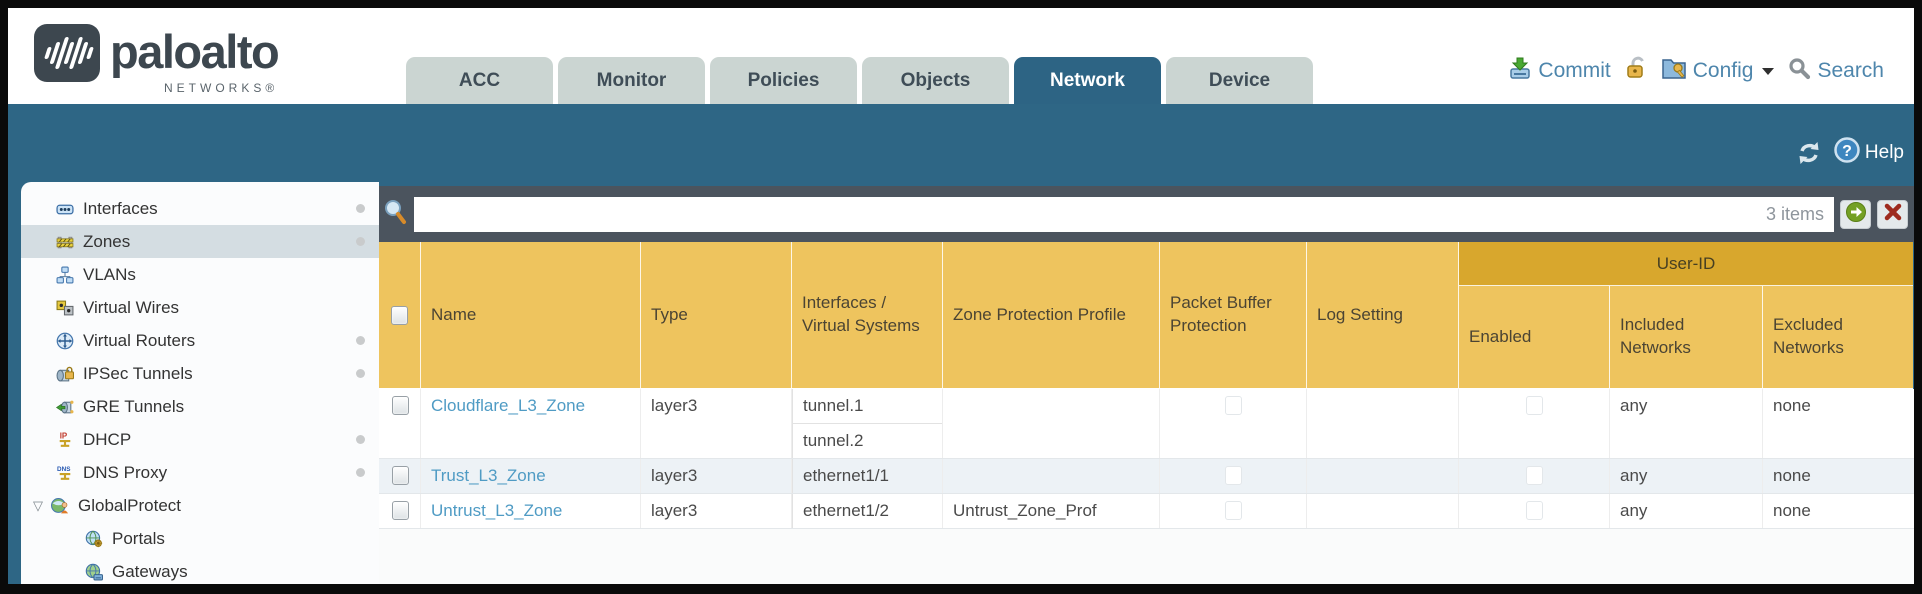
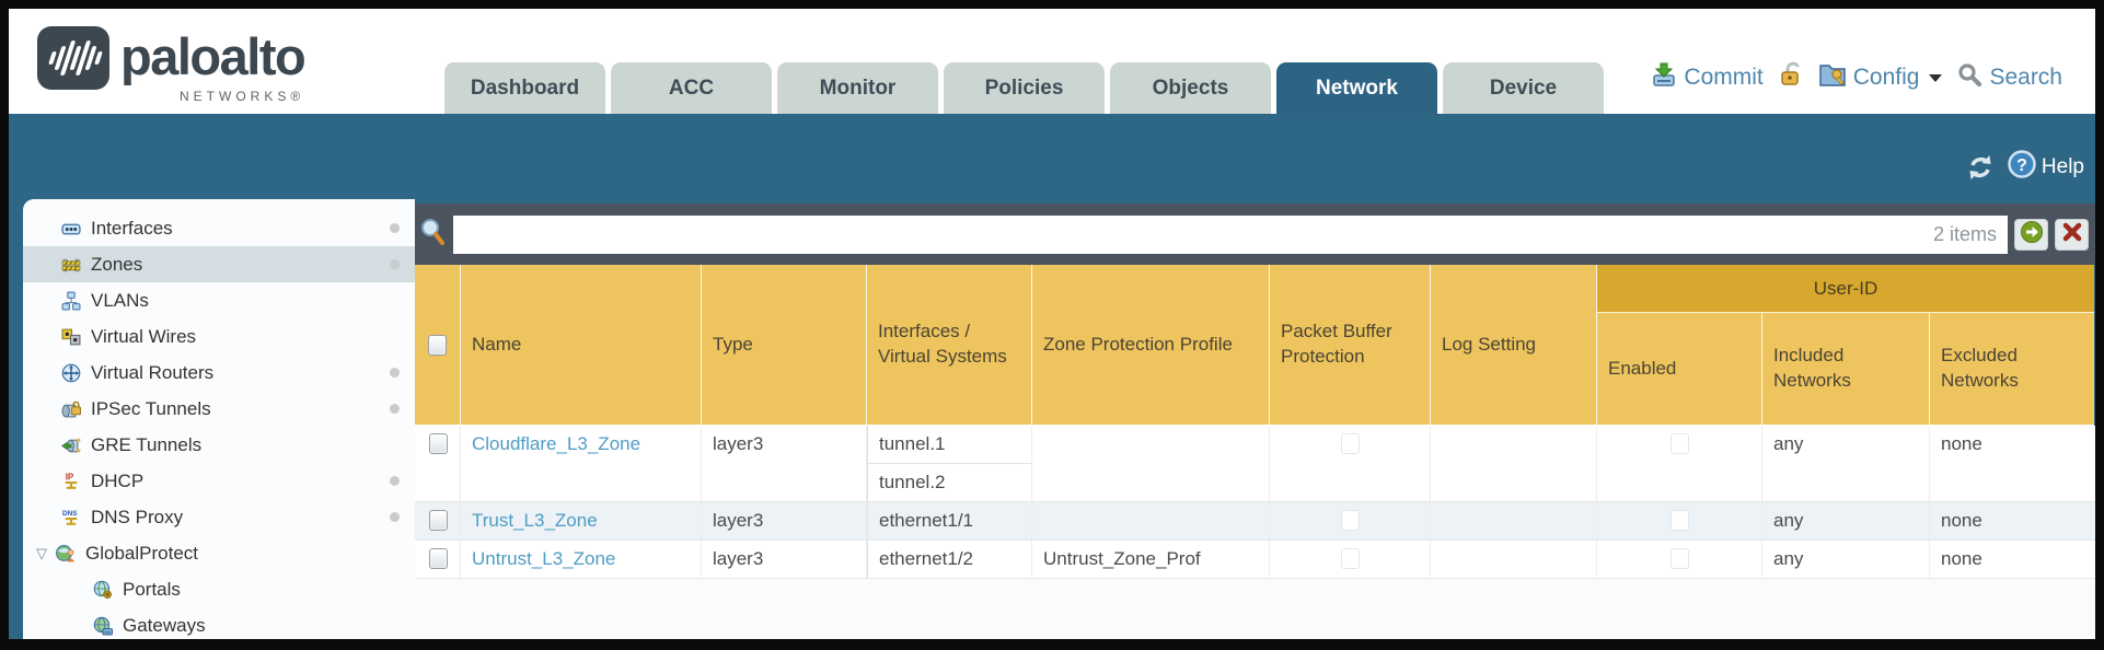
  paloalto
  NETWORKS®
+ Dashboard
  ACC
  Monitor
  Policies
  Objects
  Network
  Device
  Commit
  Config
  Search
  ?
  Help
  Interfaces
  Zones
  VLANs
  Virtual Wires
  Virtual Routers
  IPSec Tunnels
  GRE Tunnels
  IP
  DHCP
  DNS Proxy
  ▽
  GlobalProtect
  Portals
  Gateways
- 3 items
+ 2 items
  Name
  Type
  Interfaces / Virtual Systems
  Zone Protection Profile
  Packet Buffer Protection
  Log Setting
  User-ID
  Enabled
  Included Networks
  Excluded Networks
  Cloudflare_L3_Zone
  layer3
  tunnel.1
  tunnel.2
  any
  none
  Trust_L3_Zone
  layer3
  ethernet1/1
  any
  none
  Untrust_L3_Zone
  layer3
  ethernet1/2
  Untrust_Zone_Prof
  any
  none
